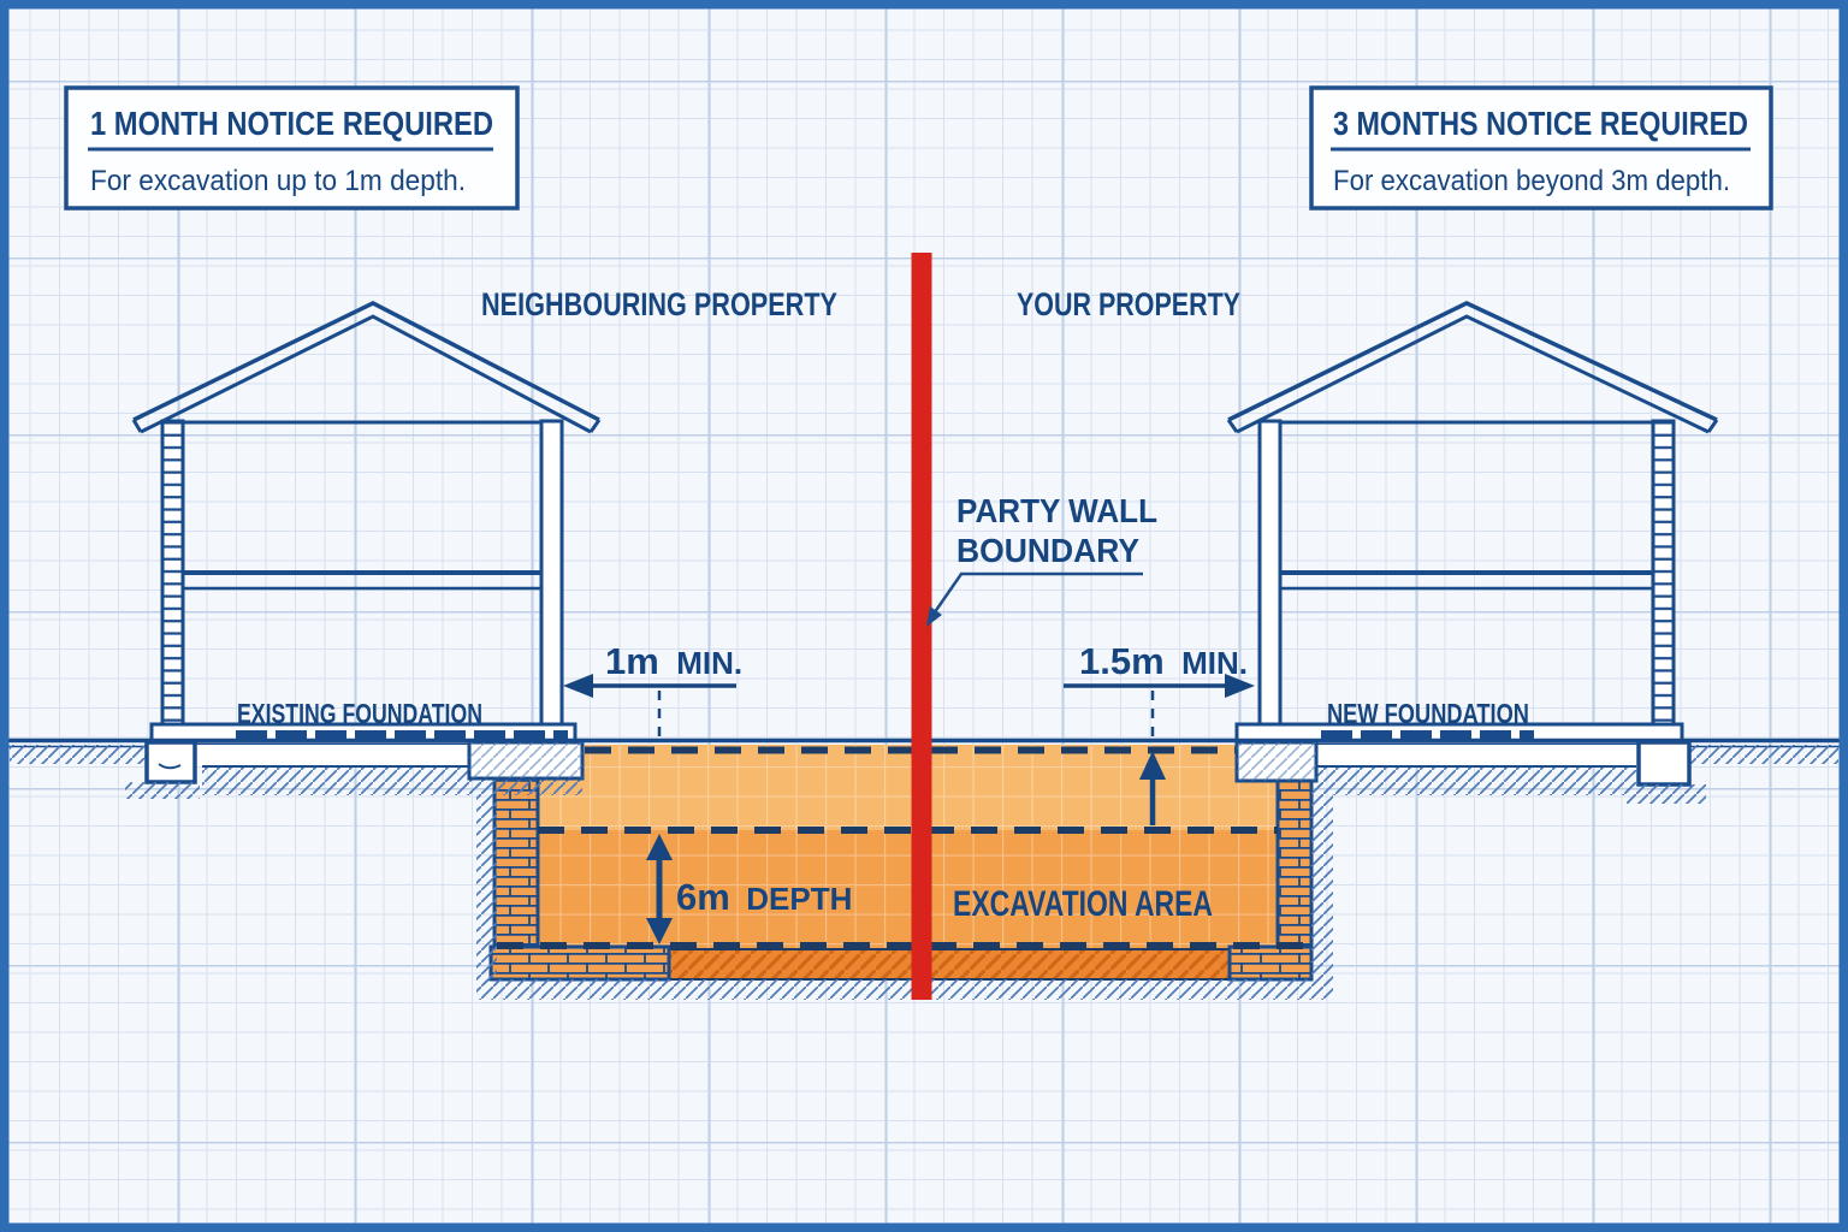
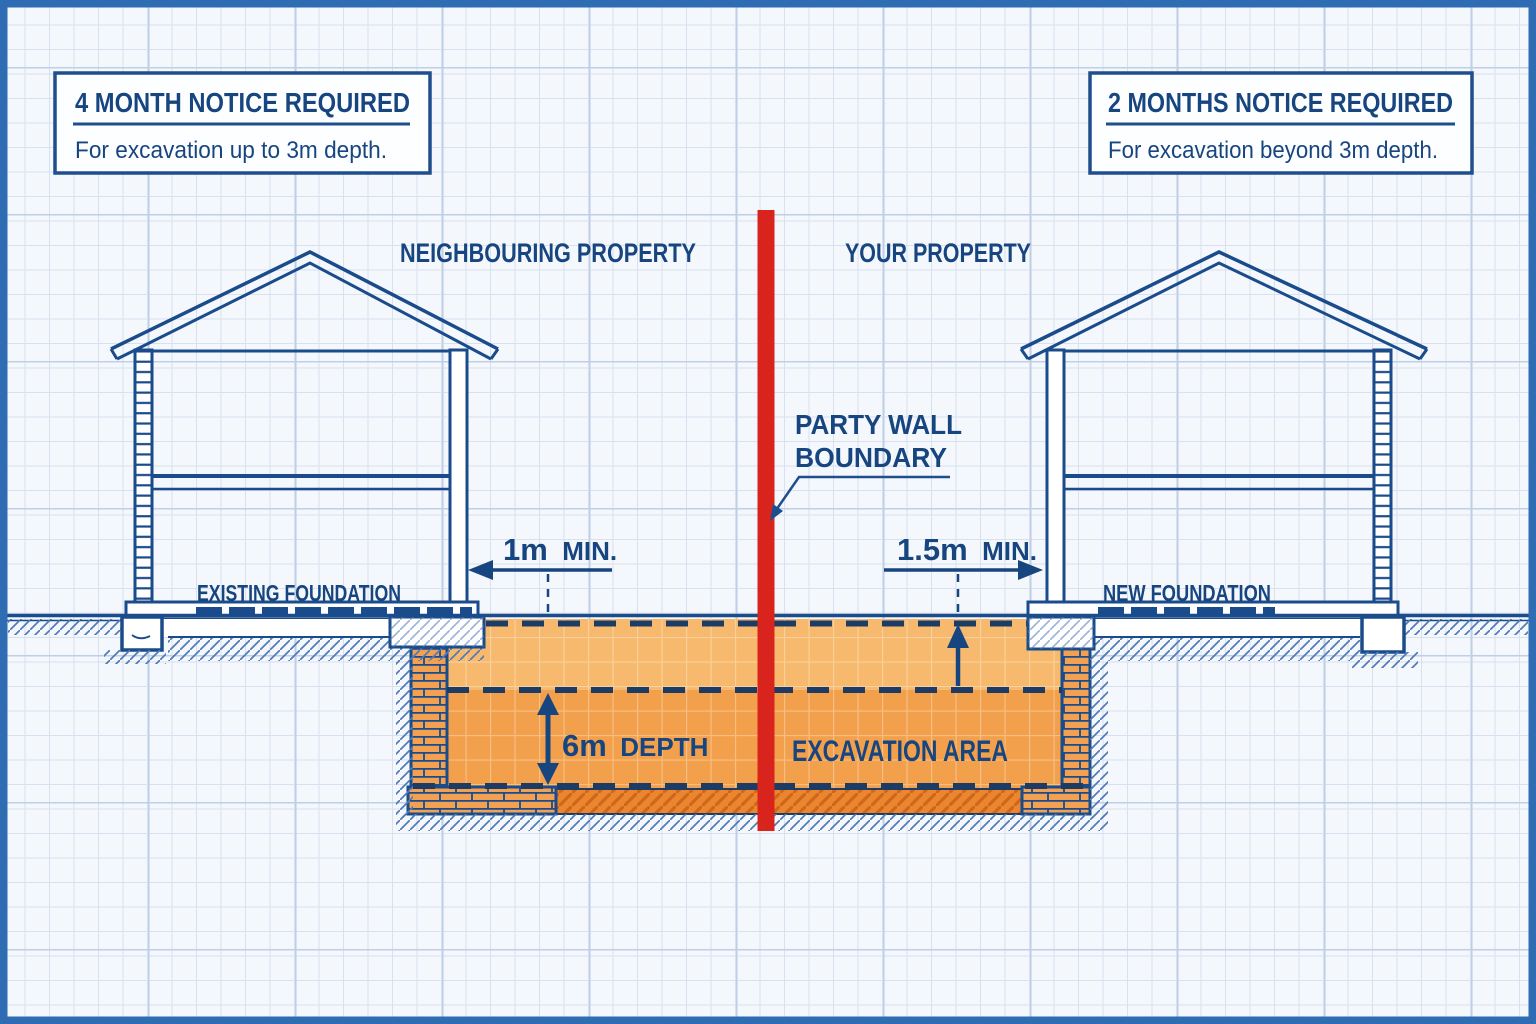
- 1 MONTH NOTICE REQUIRED
+ 4 MONTH NOTICE REQUIRED
- For excavation up to 1m depth.
+ For excavation up to 3m depth.
- 3 MONTHS NOTICE REQUIRED
+ 2 MONTHS NOTICE REQUIRED
  For excavation beyond 3m depth.
  NEIGHBOURING PROPERTY
  YOUR PROPERTY
  PARTY WALL
  BOUNDARY
  1m MIN.
  1.5m MIN.
  6m DEPTH
  EXISTING FOUNDATION
  NEW FOUNDATION
  EXCAVATION AREA
